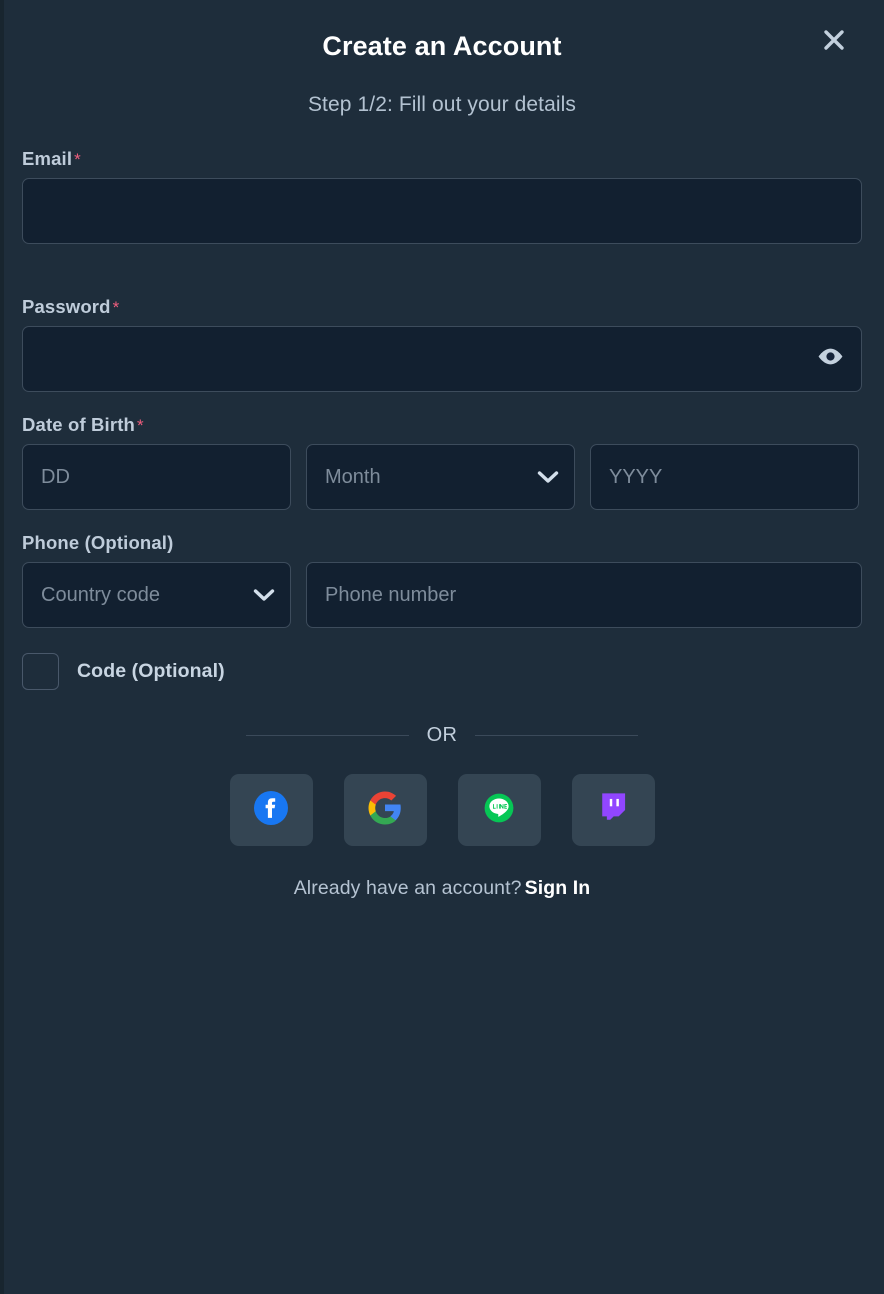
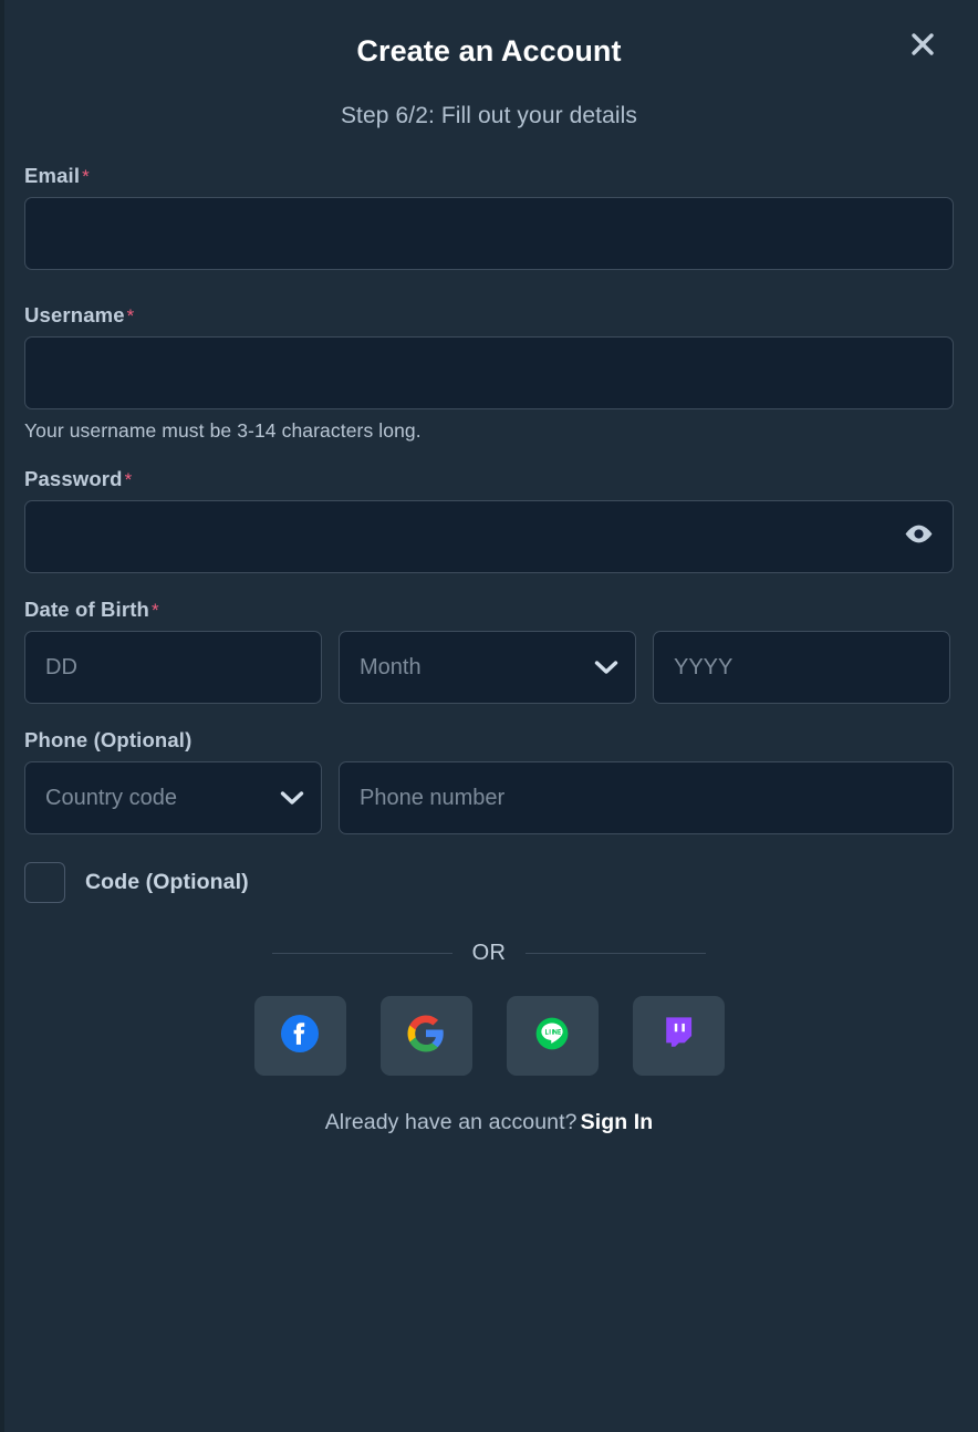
  Create an Account
- Step 1/2: Fill out your details
+ Step 6/2: Fill out your details
  Email*
+ Username*
+ Your username must be 3-14 characters long.
  Password*
  Date of Birth*
  DD
  Month
  YYYY
  Phone (Optional)
  Country code
  Phone number
  Code (Optional)
  OR
  Already have an account? Sign In
